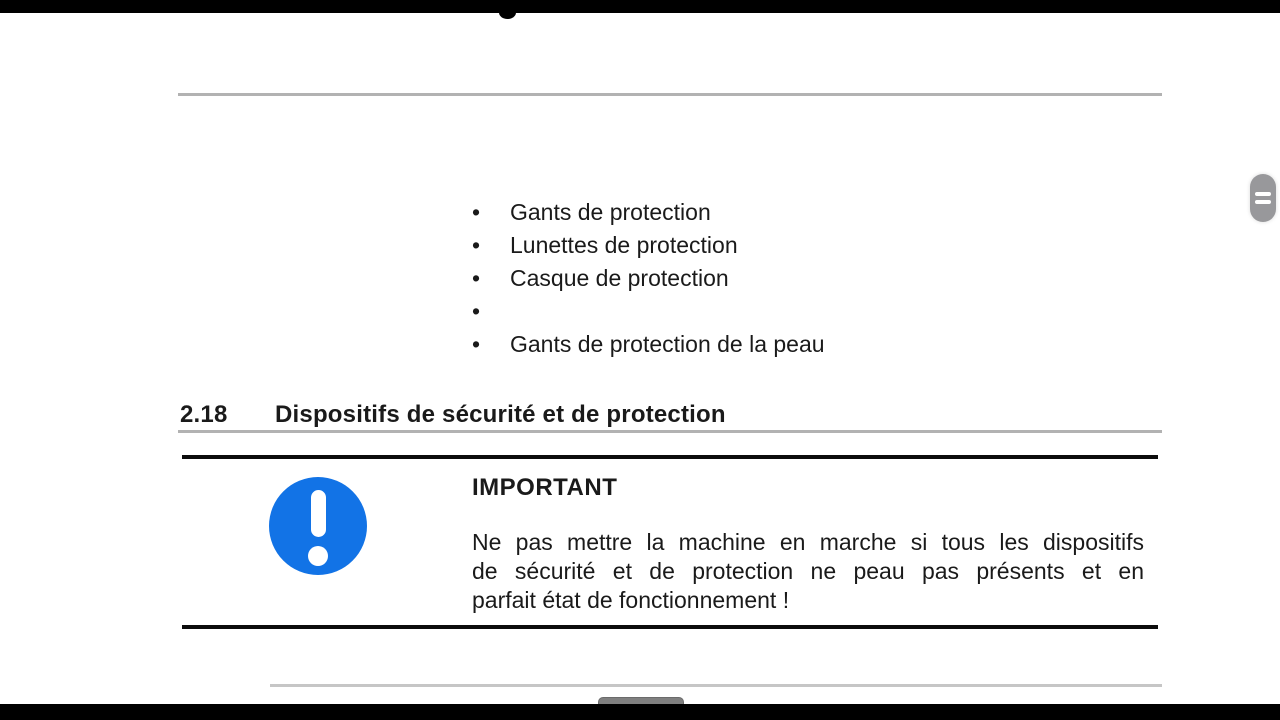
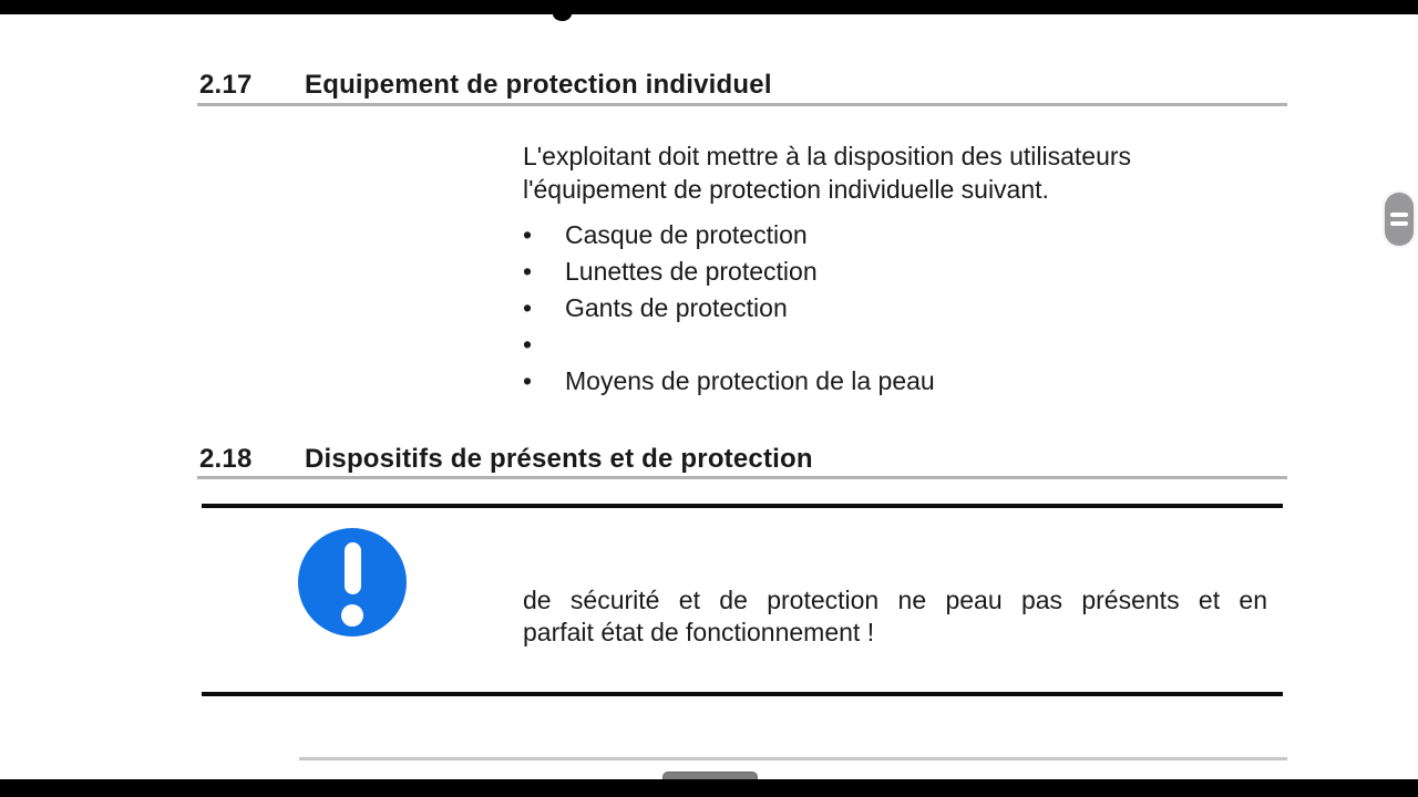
+ 2.17
+ Equipement de protection individuel
+ L'exploitant doit mettre à la disposition des utilisateurs
+ l'équipement de protection individuelle suivant.
  •
- Gants de protection
+ Casque de protection
  •
  Lunettes de protection
  •
- Casque de protection
+ Gants de protection
  •
  •
- Gants de protection de la peau
+ Moyens de protection de la peau
  2.18
- Dispositifs de sécurité et de protection
+ Dispositifs de présents et de protection
- IMPORTANT
- Ne pas mettre la machine en marche si tous les dispositifs
  de sécurité et de protection ne peau pas présents et en
  parfait état de fonctionnement !
